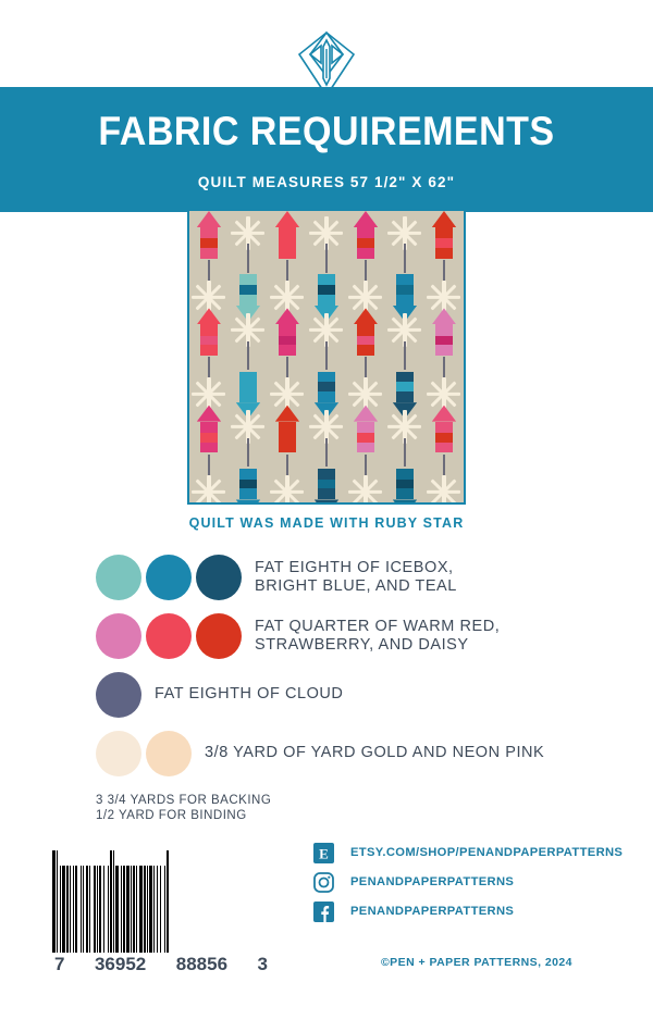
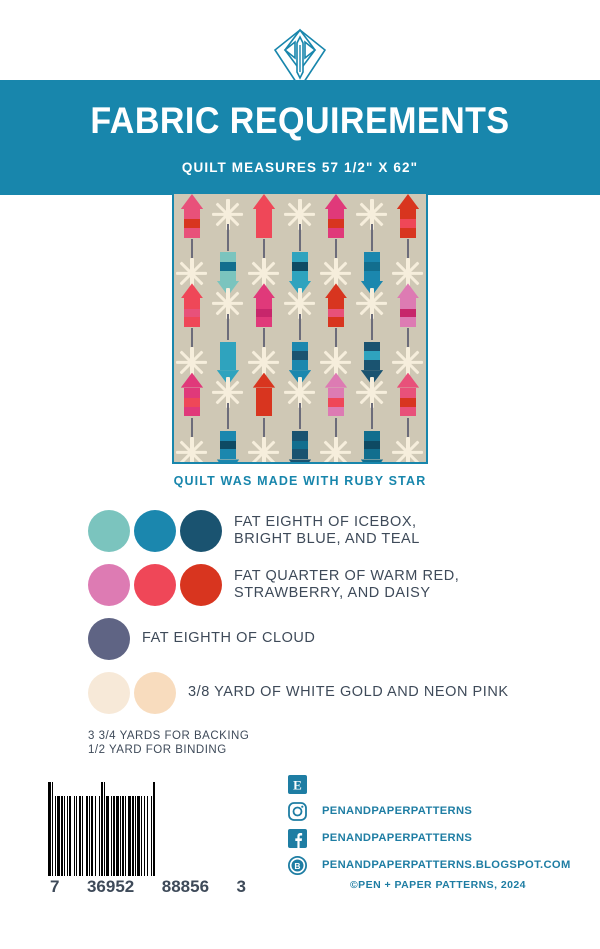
  FABRIC REQUIREMENTS
  QUILT MEASURES 57 1/2" X 62"
  QUILT WAS MADE WITH RUBY STAR
  FAT EIGHTH OF ICEBOX,
  BRIGHT BLUE, AND TEAL
  FAT QUARTER OF WARM RED,
  STRAWBERRY, AND DAISY
  FAT EIGHTH OF CLOUD
- 3/8 YARD OF YARD GOLD AND NEON PINK
+ 3/8 YARD OF WHITE GOLD AND NEON PINK
  3 3/4 YARDS FOR BACKING
  1/2 YARD FOR BINDING
  7
  36952
  88856
  3
  E
- ETSY.COM/SHOP/PENANDPAPERPATTERNS
  PENANDPAPERPATTERNS
  PENANDPAPERPATTERNS
+ B
+ PENANDPAPERPATTERNS.BLOGSPOT.COM
  ©PEN + PAPER PATTERNS, 2024
